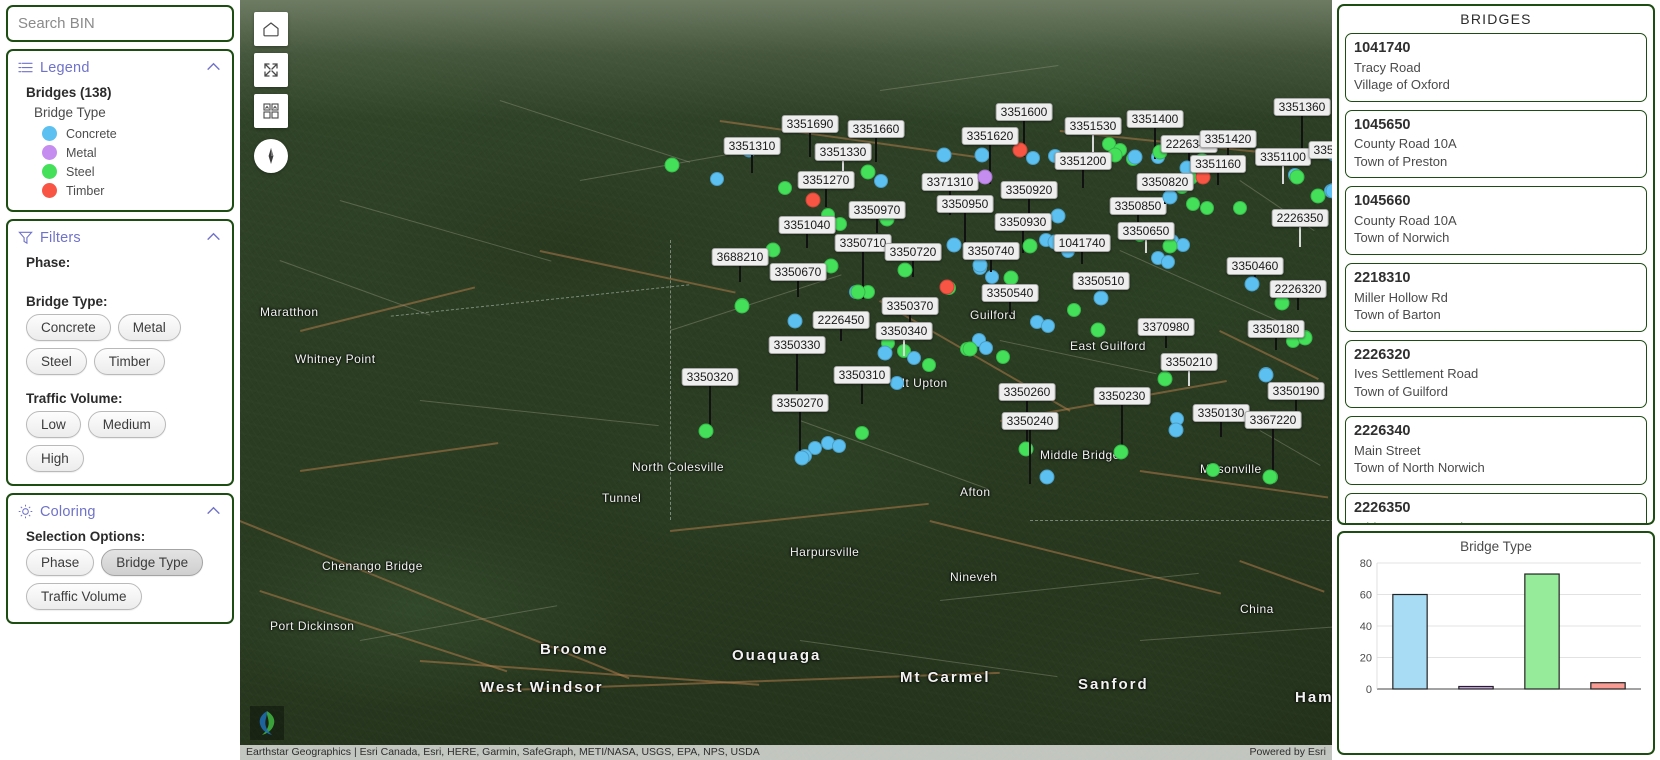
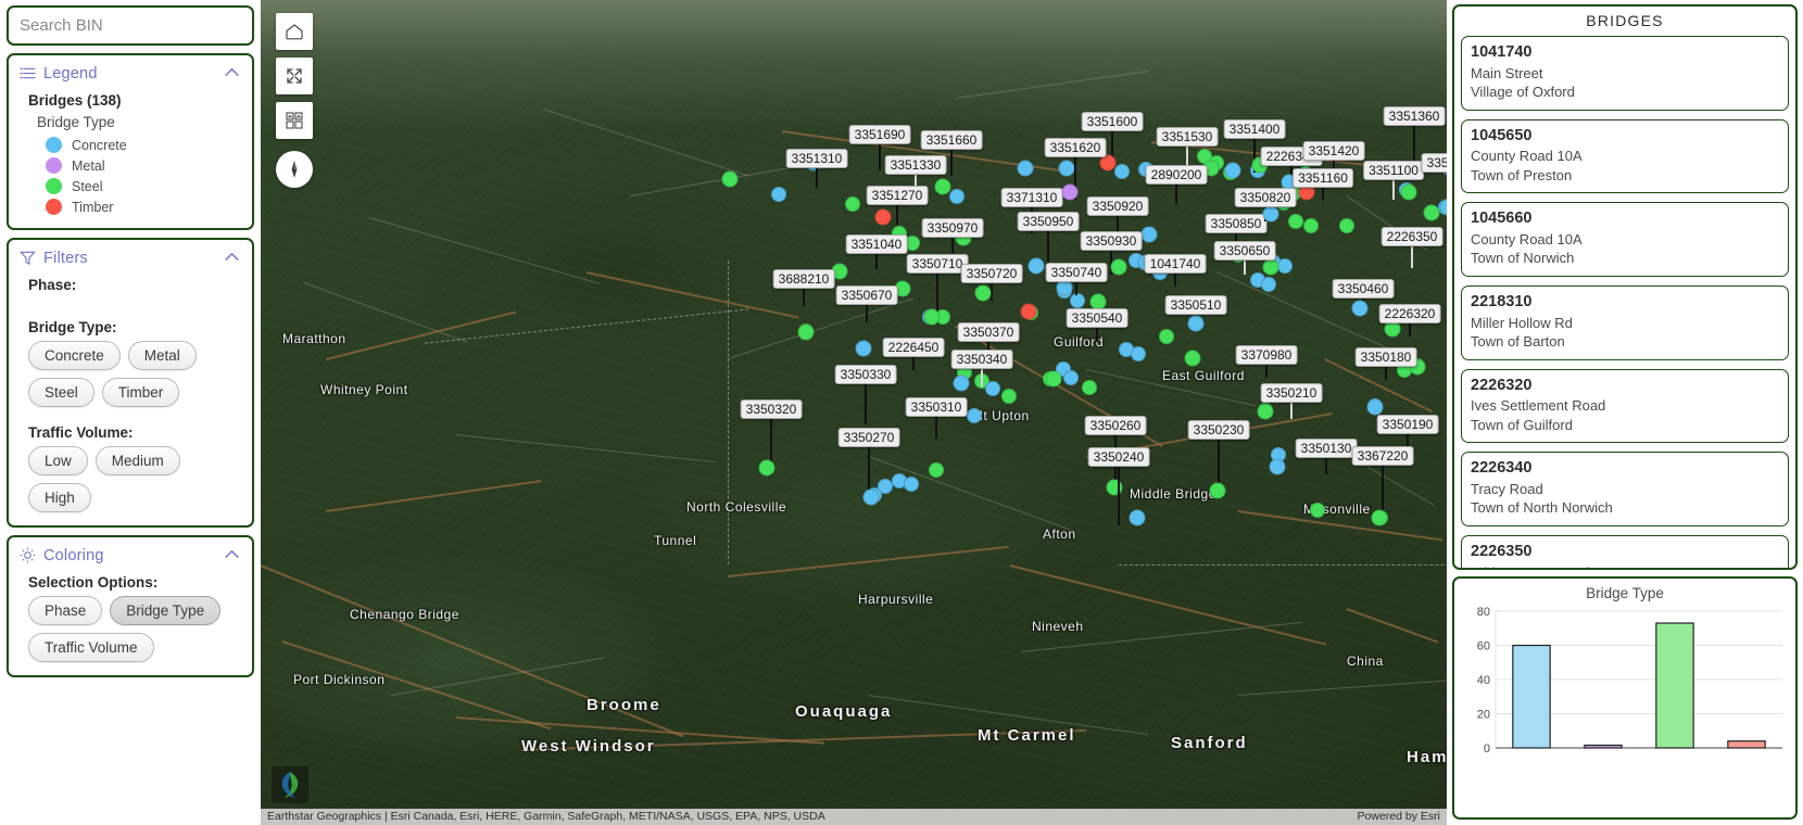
  Search BIN
  Legend
  Bridges (138)
  Bridge Type
  Concrete
  Metal
  Steel
  Timber
  Filters
  Phase:
  Bridge Type:
  Concrete
  Metal
  Steel
  Timber
  Traffic Volume:
  Low
  Medium
  High
  Coloring
  Selection Options:
  Phase
  Bridge Type
  Traffic Volume
  North Colesville
  Tunnel
  Chenango Bridge
  Port Dickinson
  Broome
  Ouaquaga
  Mt Carmel
  Sanford
  West Windsor
  Harpursville
  Nineveh
  China
  sonville
  Afton
  Middle Bridg
  East Guilford
  Guilford
  t Upton
  Whitney Point
  Maratthon
  3351690
  3351310
  3351660
  3351330
  3351270
  3371310
  3351040
  3350970
  3351600
  3351620
  3351530
- 3351200
+ 2890200
  3351400
  22263
  3351420
  3351160
  3351360
  3351100
  3350920
  3350950
  3350930
  3350850
  3350820
  2226350
  3688210
  3350670
  3350710
  3350720
  3350740
  1041740
  3350650
  3350460
  2226320
  3350510
  3350540
  3350370
  2226450
  3350340
  3350330
  3350320
  3350310
  3350270
  3370980
  3350180
  3350210
  3350190
  3350260
  3350230
  3350130
  3367220
  3350240
  Earthstar Geographics | Esri Canada, Esri, HERE, Garmin, SafeGraph, METI/NASA, USGS, EPA, NPS, USDA
  Powered by Esri
  BRIDGES
  1041740
- Tracy Road
+ Main Street
  Village of Oxford
  1045650
  County Road 10A
  Town of Preston
  1045660
  County Road 10A
  Town of Norwich
  2218310
  Miller Hollow Rd
  Town of Barton
  2226320
  Ives Settlement Road
  Town of Guilford
  2226340
- Main Street
+ Tracy Road
  Town of North Norwich
  2226350
  Bridge Type
  0
  20
  40
  60
  80
